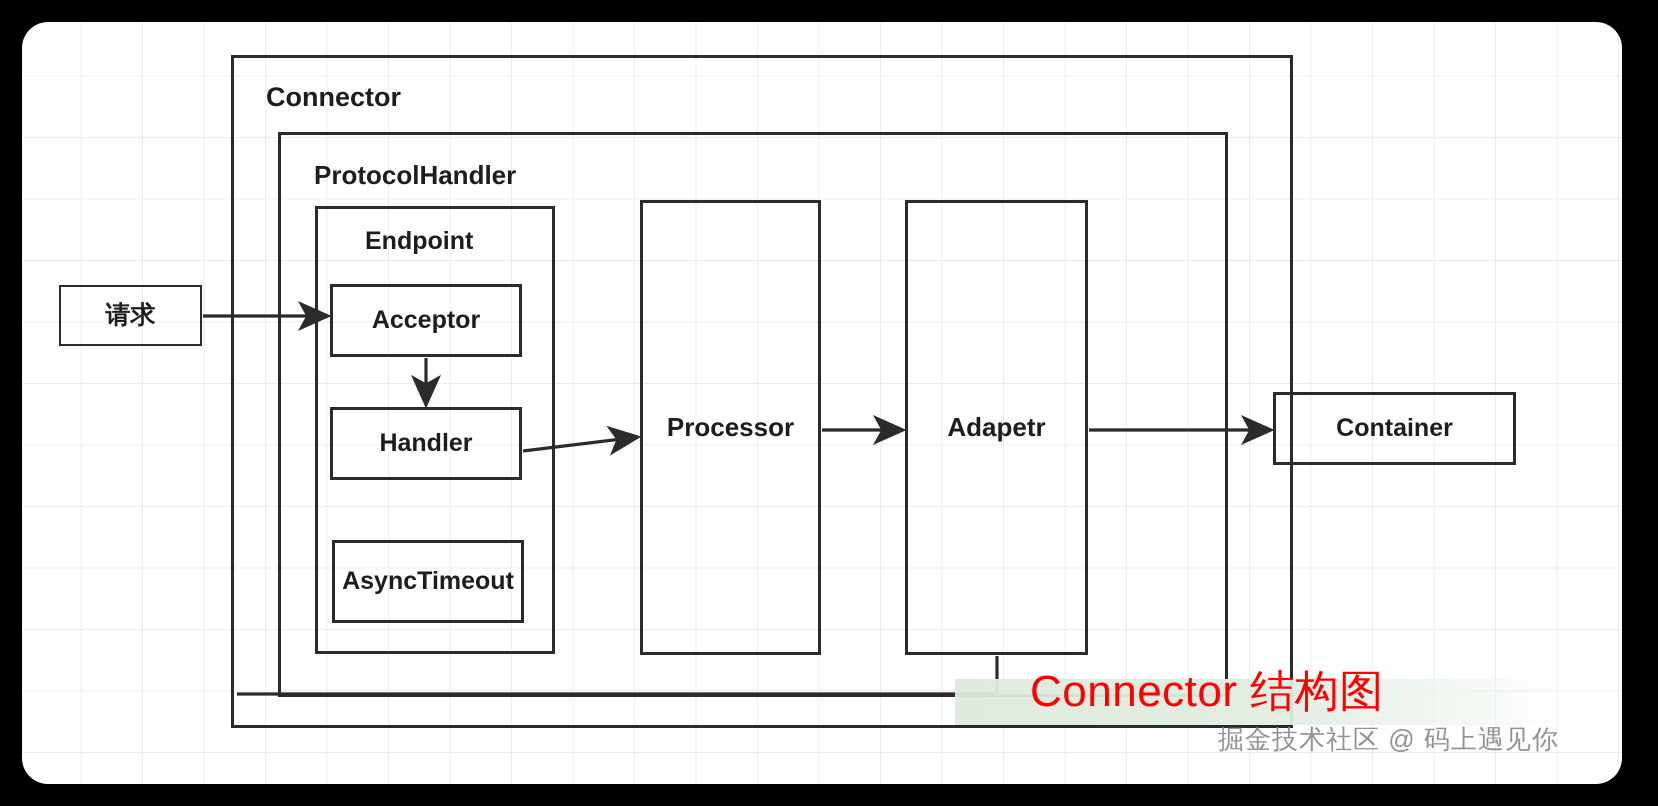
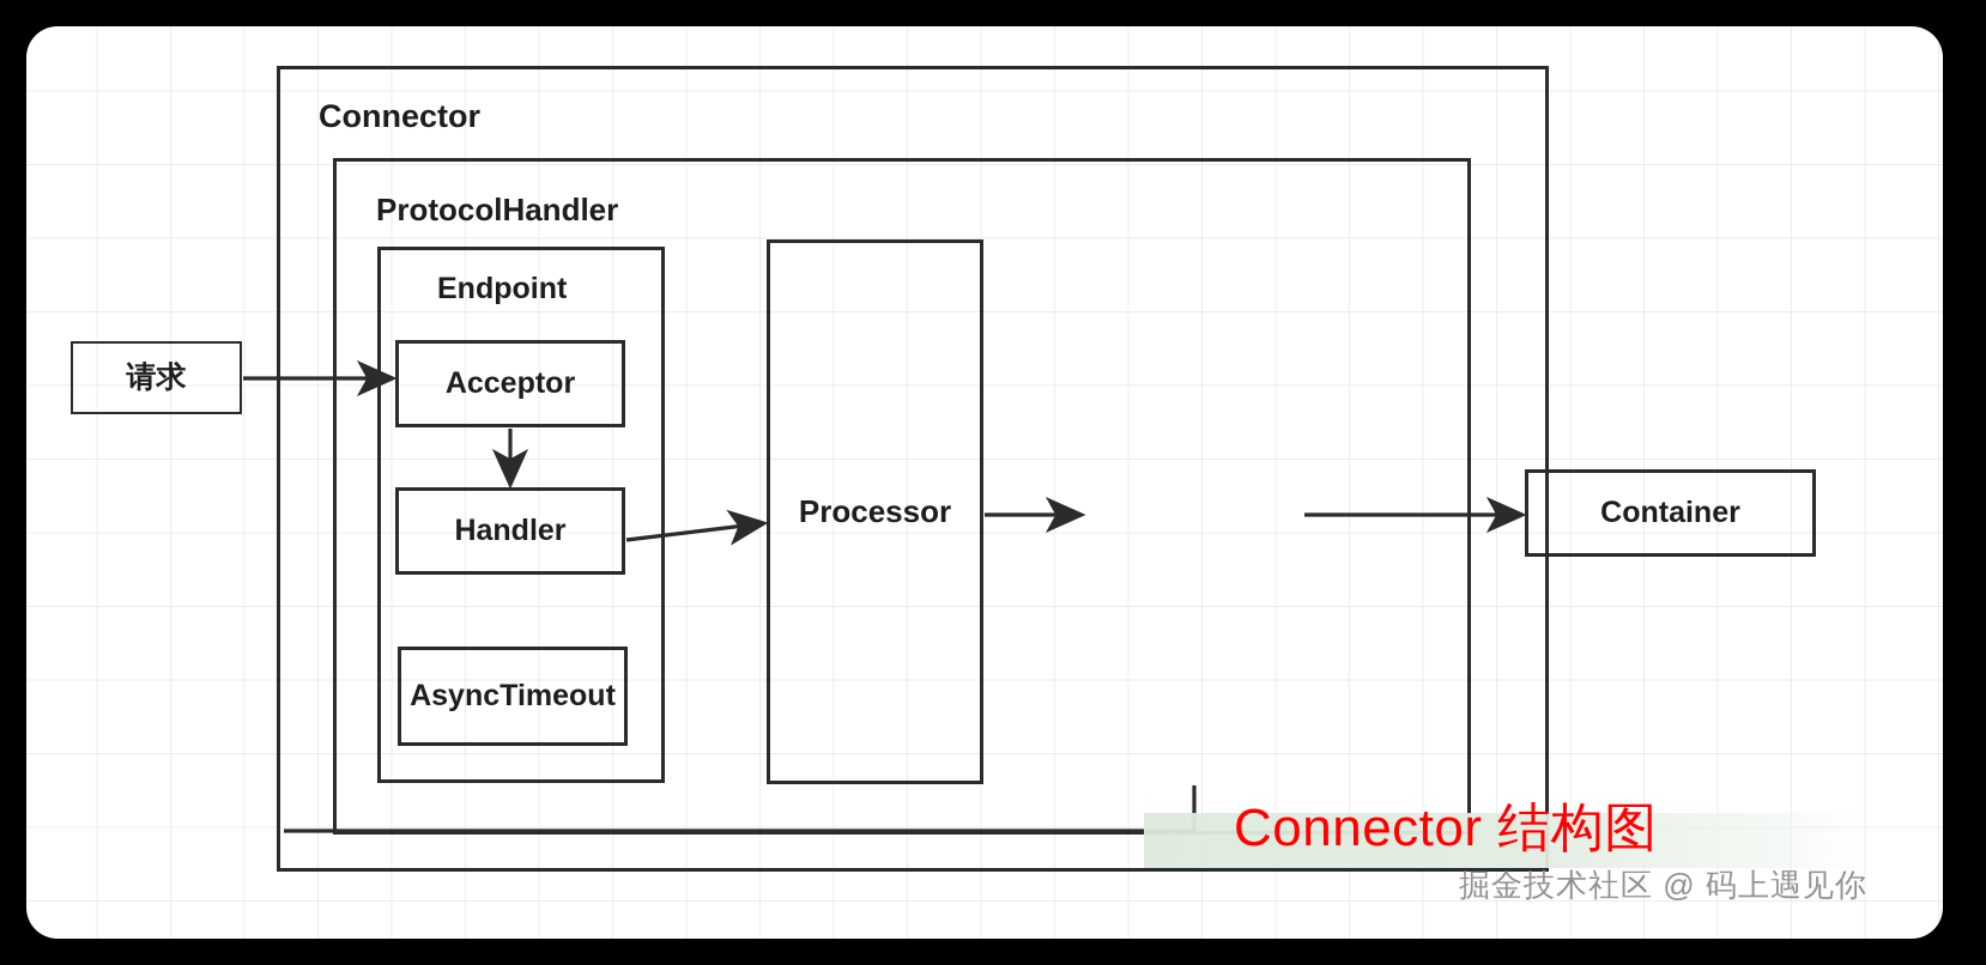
  Connector
  ProtocolHandler
  Endpoint
  请求
  Acceptor
  Handler
  AsyncTimeout
  Processor
- Adapetr
  Container
  Connector 结构图
  掘金技术社区 @ 码上遇见你
